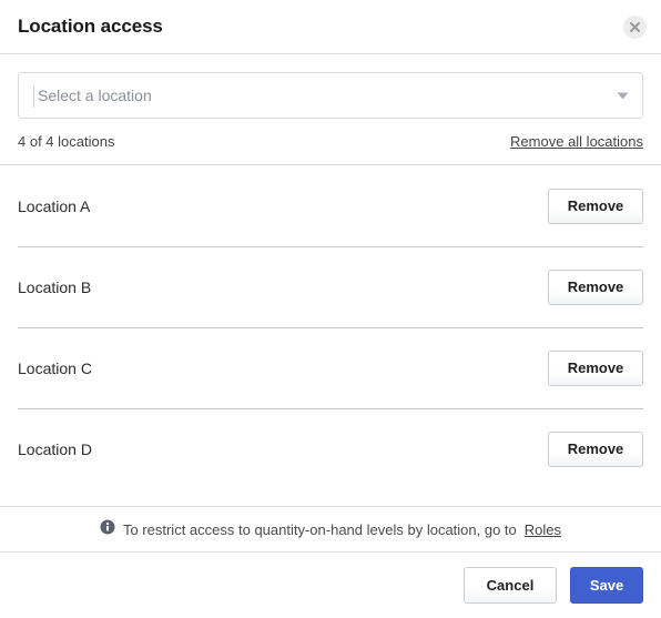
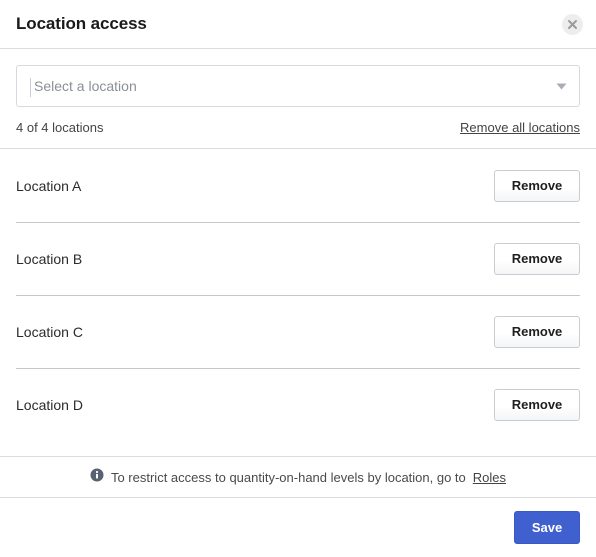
  Location access
  Select a location
  4 of 4 locations
  Remove all locations
  Location A
  Remove
  Location B
  Remove
  Location C
  Remove
  Location D
  Remove
  To restrict access to quantity-on-hand levels by location, go to
  Roles
- Cancel
  Save
